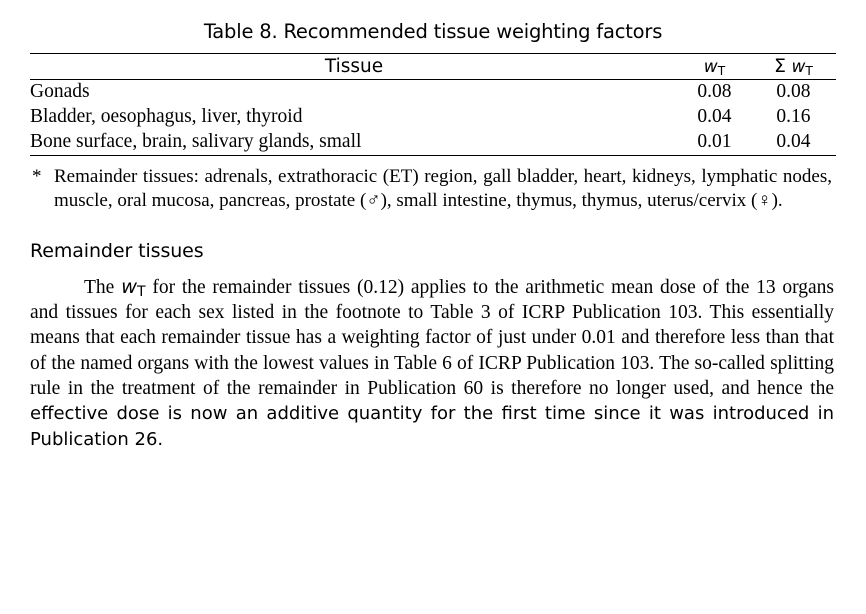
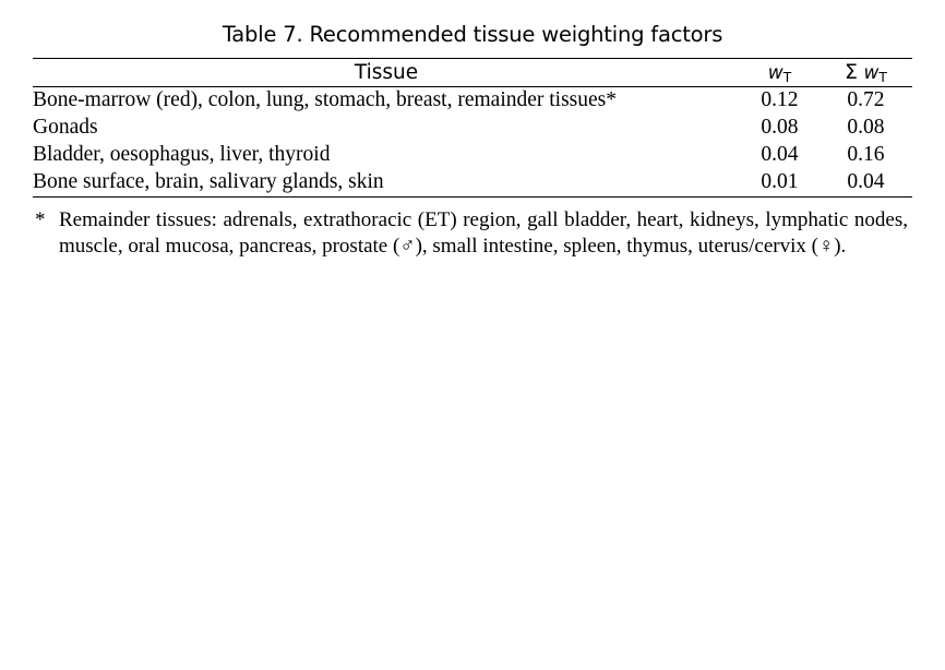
- Table 8. Recommended tissue weighting factors
+ Table 7. Recommended tissue weighting factors
  Tissue	wT	Σ wT
+ Bone-marrow (red), colon, lung, stomach, breast, remainder tissues*	0.12	0.72
  Gonads	0.08	0.08
  Bladder, oesophagus, liver, thyroid	0.04	0.16
- Bone surface, brain, salivary glands, small	0.01	0.04
+ Bone surface, brain, salivary glands, skin	0.01	0.04
  *
- Remainder tissues: adrenals, extrathoracic (ET) region, gall bladder, heart, kidneys, lymphatic nodes, muscle, oral mucosa, pancreas, prostate (♂), small intestine, thymus, thymus, uterus/cervix (♀).
+ Remainder tissues: adrenals, extrathoracic (ET) region, gall bladder, heart, kidneys, lymphatic nodes, muscle, oral mucosa, pancreas, prostate (♂), small intestine, spleen, thymus, uterus/cervix (♀).
- Remainder tissues
- The wT for the remainder tissues (0.12) applies to the arithmetic mean dose of the 13 organs and tissues for each sex listed in the footnote to Table 3 of ICRP Publication 103. This essentially means that each remainder tissue has a weighting factor of just under 0.01 and therefore less than that of the named organs with the lowest values in Table 6 of ICRP Publication 103. The so-called splitting rule in the treatment of the remainder in Publication 60 is therefore no longer used, and hence the effective dose is now an additive quantity for the first time since it was introduced in Publication 26.
